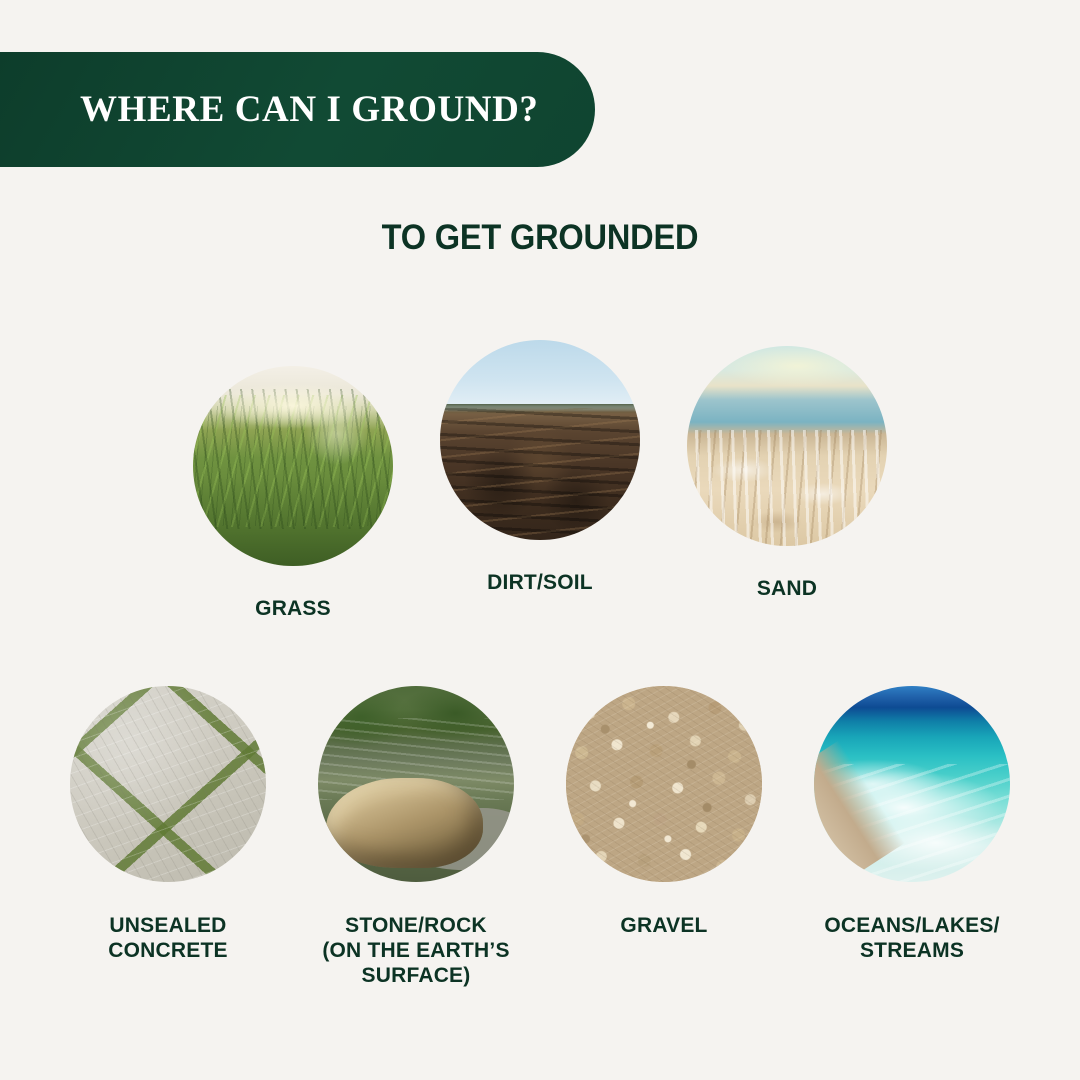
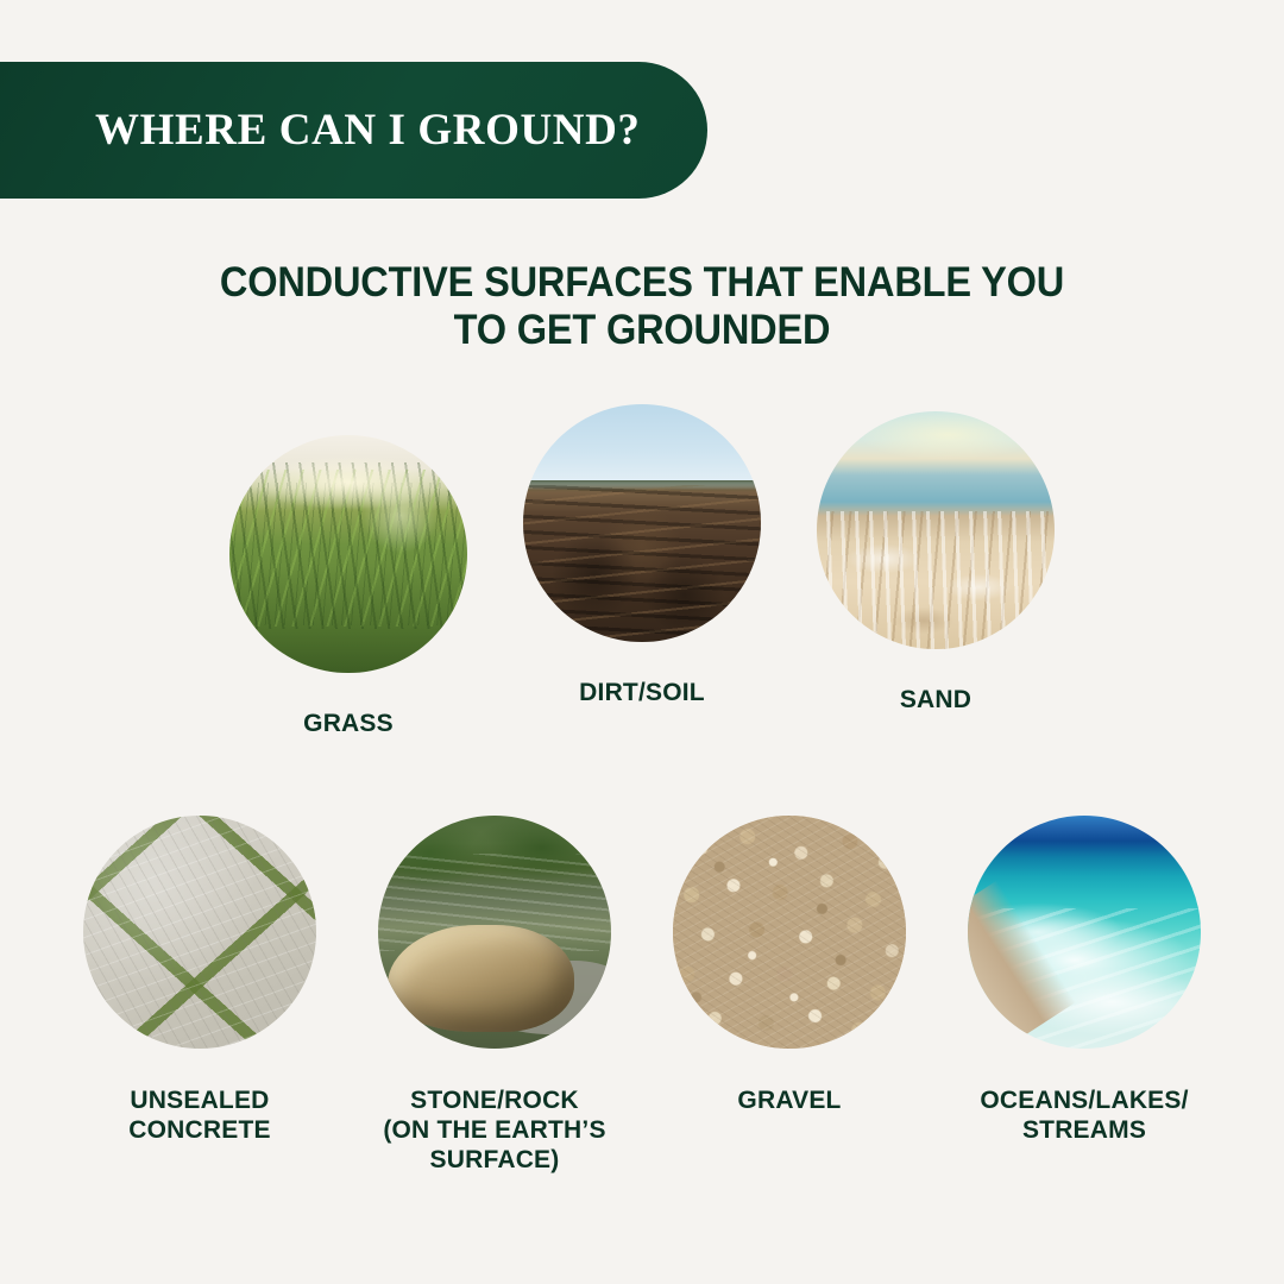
  WHERE CAN I GROUND?
+ CONDUCTIVE SURFACES THAT ENABLE YOU
  TO GET GROUNDED
  GRASS
  DIRT/SOIL
  SAND
  UNSEALED
  CONCRETE
  STONE/ROCK
  (ON THE EARTH’S
  SURFACE)
  GRAVEL
  OCEANS/LAKES/
  STREAMS
